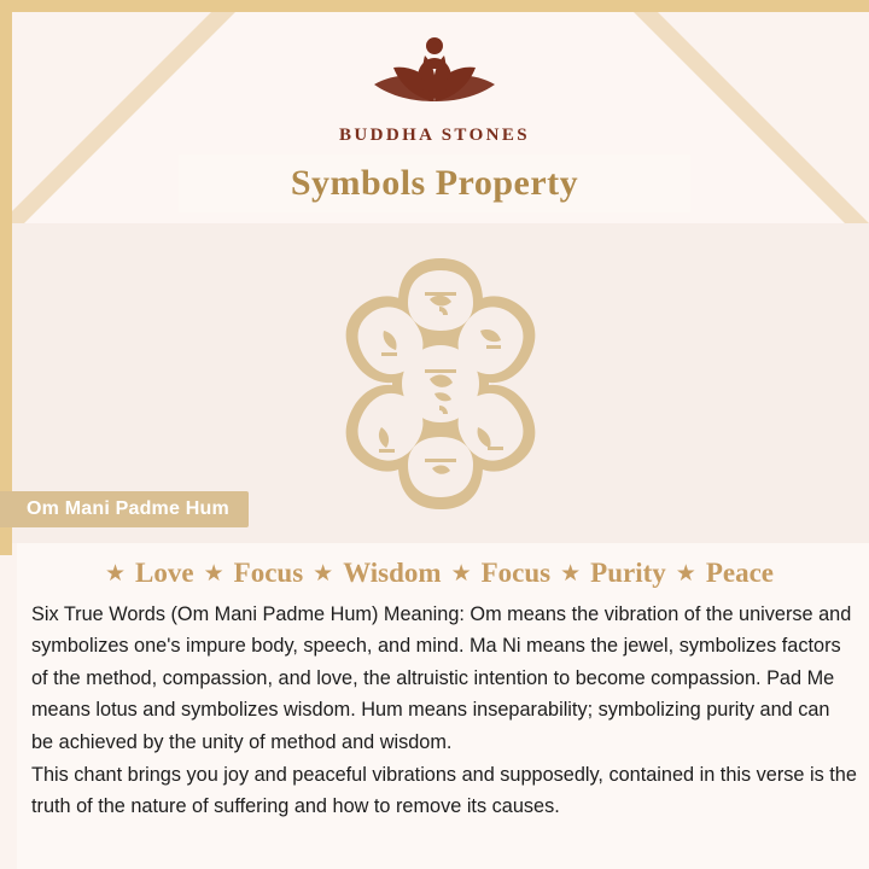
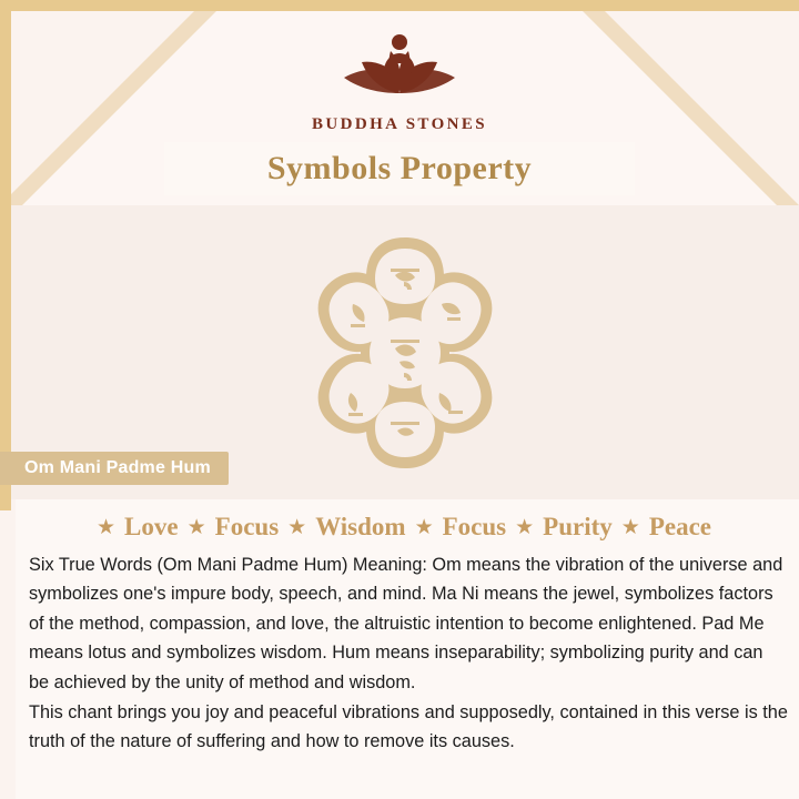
  BUDDHA STONES
  Symbols Property
  Om Mani Padme Hum
  ★
  Love
  ★
  Focus
  ★
  Wisdom
  ★
  Focus
  ★
  Purity
  ★
  Peace
- Six True Words (Om Mani Padme Hum) Meaning: Om means the vibration of the universe and symbolizes one's impure body, speech, and mind. Ma Ni means the jewel, symbolizes factors of the method, compassion, and love, the altruistic intention to become compassion. Pad Me means lotus and symbolizes wisdom. Hum means inseparability; symbolizing purity and can be achieved by the unity of method and wisdom.
+ Six True Words (Om Mani Padme Hum) Meaning: Om means the vibration of the universe and symbolizes one's impure body, speech, and mind. Ma Ni means the jewel, symbolizes factors of the method, compassion, and love, the altruistic intention to become enlightened. Pad Me means lotus and symbolizes wisdom. Hum means inseparability; symbolizing purity and can be achieved by the unity of method and wisdom.
  This chant brings you joy and peaceful vibrations and supposedly, contained in this verse is the truth of the nature of suffering and how to remove its causes.
